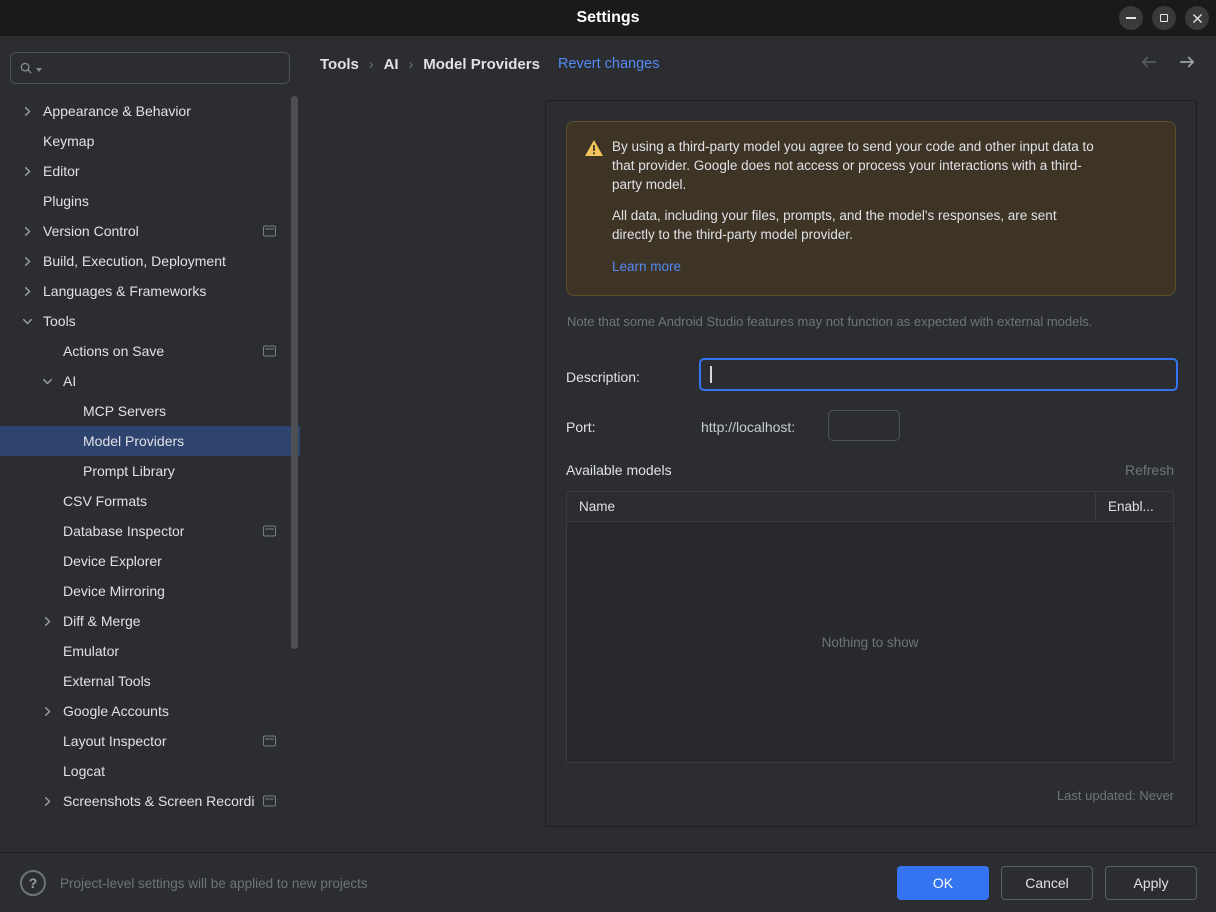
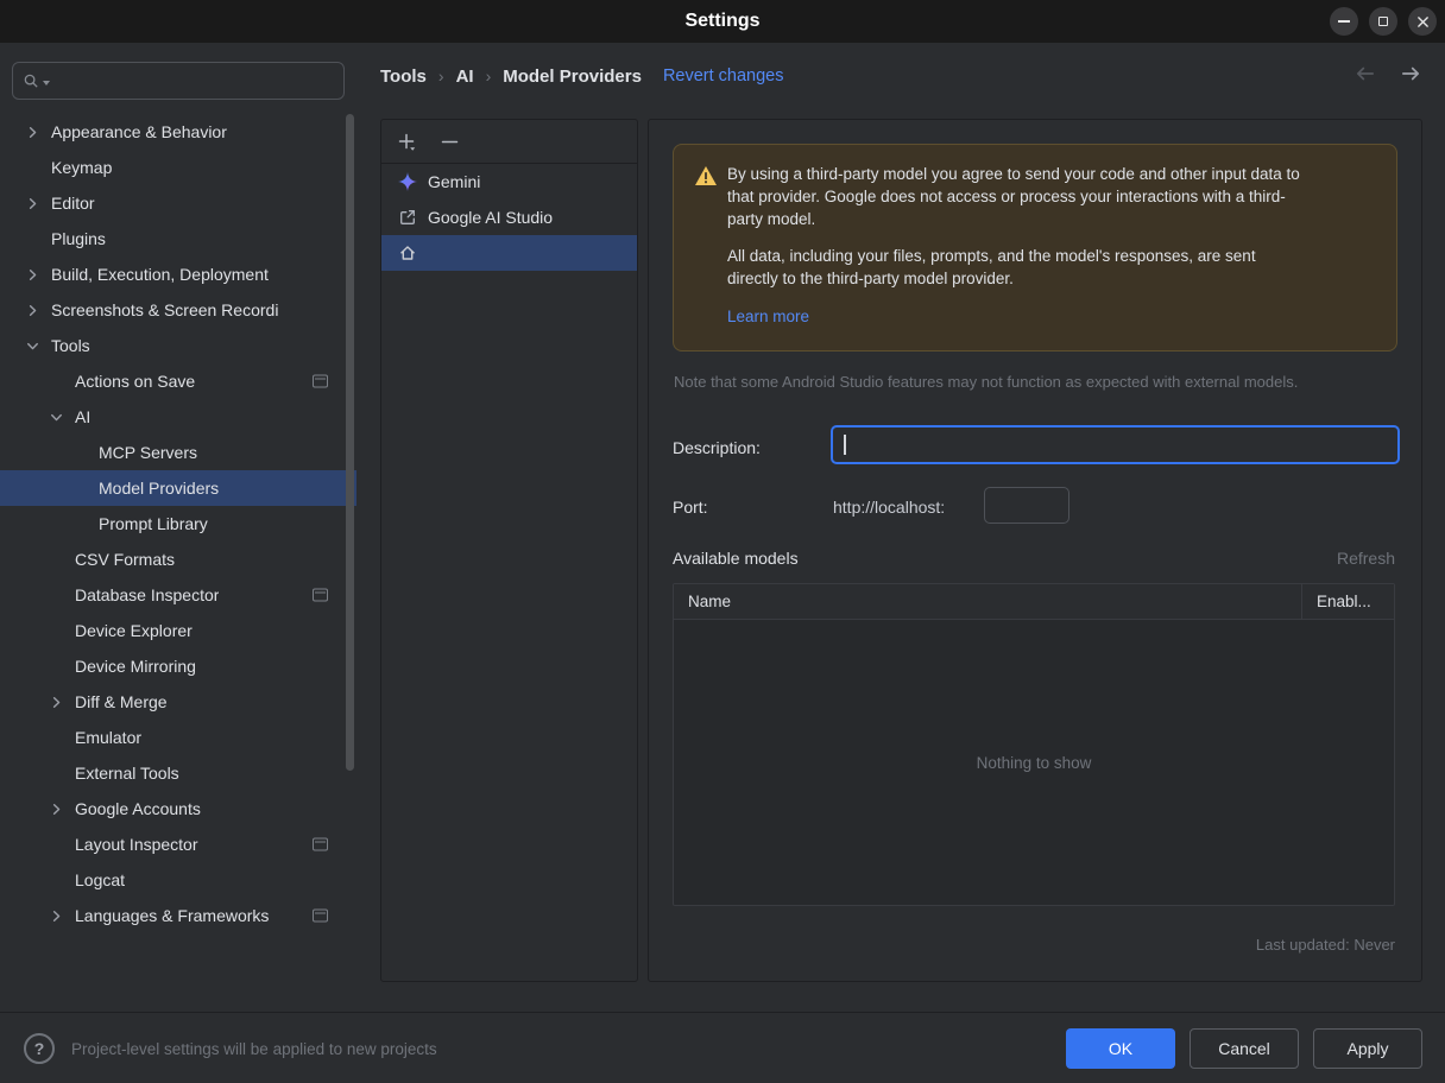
  Settings
  Appearance & Behavior
  Keymap
  Editor
  Plugins
- Version Control
  Build, Execution, Deployment
- Languages & Frameworks
+ Screenshots & Screen Recordi
  Tools
  Actions on Save
  AI
  MCP Servers
  Model Providers
  Prompt Library
  CSV Formats
  Database Inspector
  Device Explorer
  Device Mirroring
  Diff & Merge
  Emulator
  External Tools
  Google Accounts
  Layout Inspector
  Logcat
- Screenshots & Screen Recordi
+ Languages & Frameworks
  Tools
  ›
  AI
  ›
  Model Providers
  Revert changes
+ Gemini
+ Google AI Studio
  By using a third-party model you agree to send your code and other input data to that provider. Google does not access or process your interactions with a third-party model.
  All data, including your files, prompts, and the model's responses, are sent directly to the third-party model provider.
  Learn more
  Note that some Android Studio features may not function as expected with external models.
  Description:
  Port:
  http://localhost:
  Available models
  Refresh
  Name
  Enabl...
  Nothing to show
  Last updated: Never
  ?
  Project-level settings will be applied to new projects
  OK
  Cancel
  Apply
